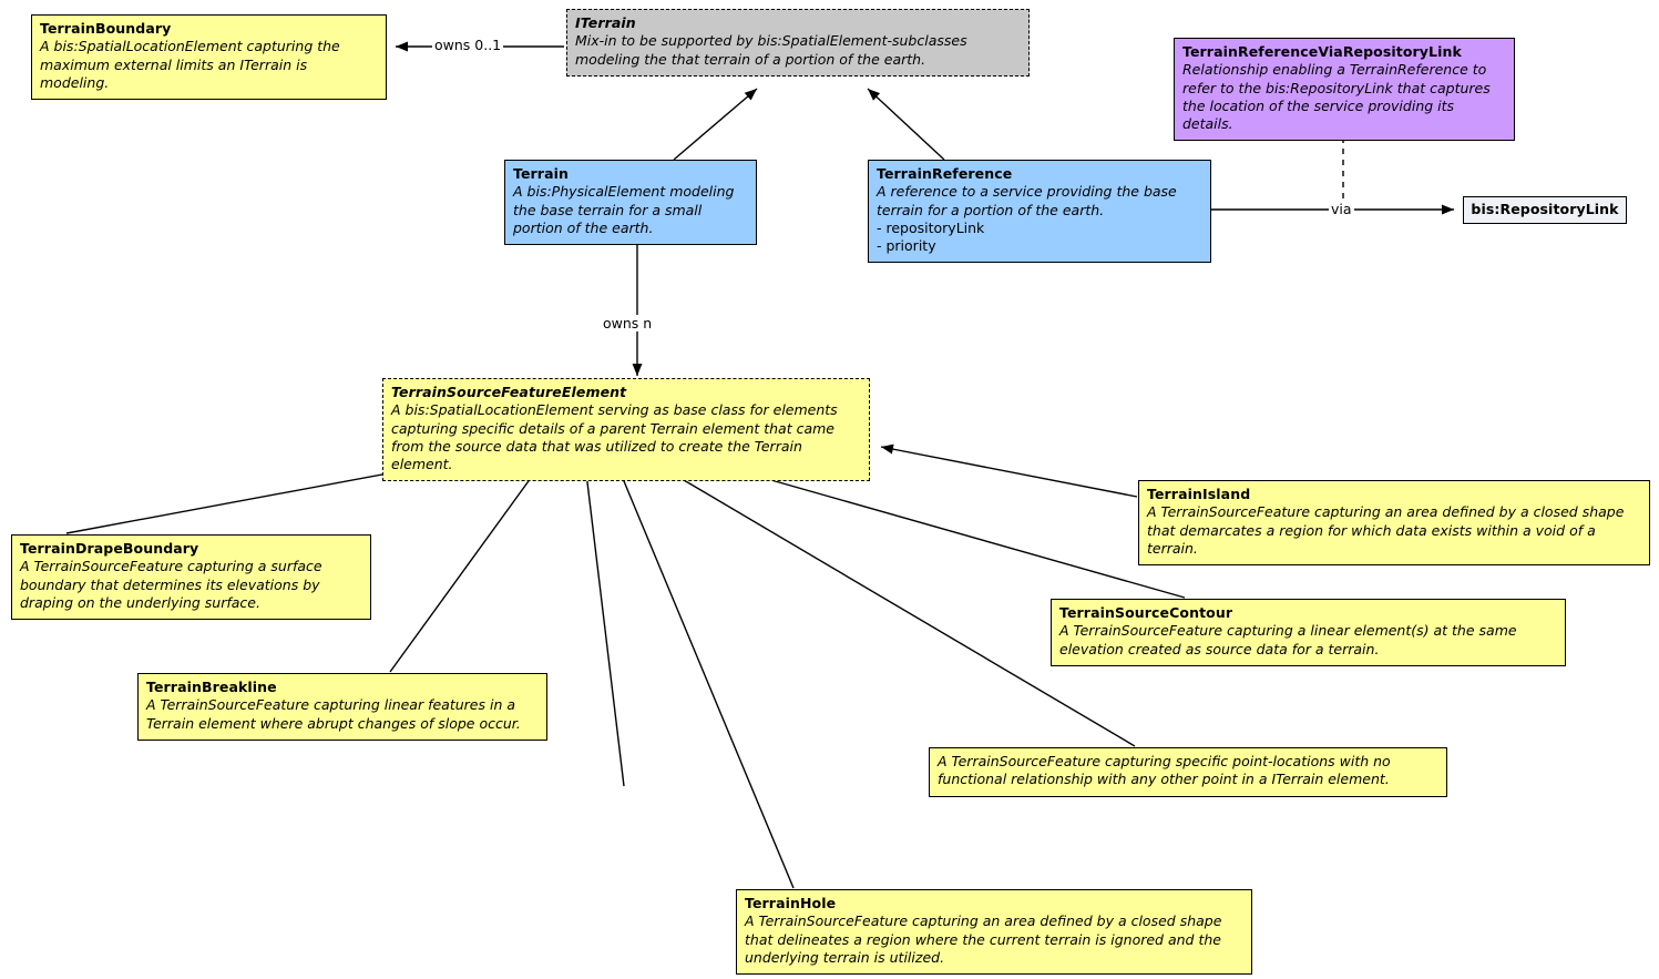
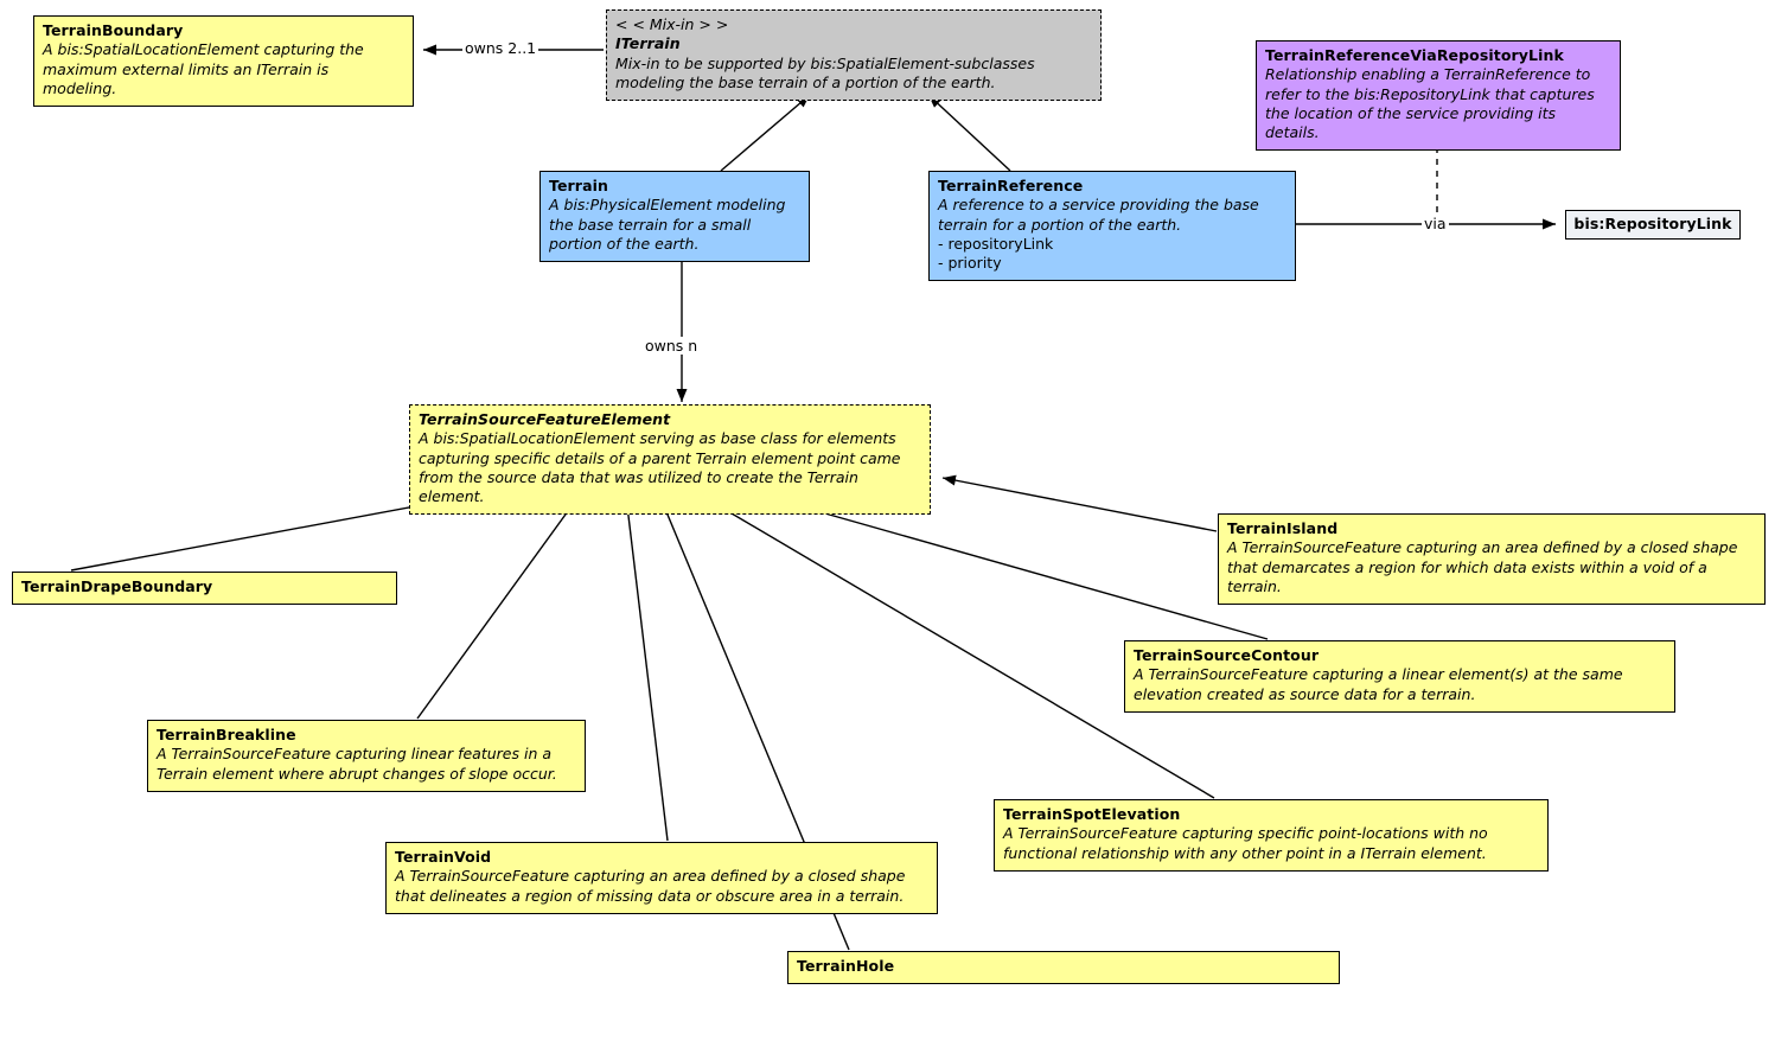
  TerrainBoundary
  A bis:SpatialLocationElement capturing the maximum external limits an ITerrain is modeling.
+ < < Mix-in > >
  ITerrain
- Mix-in to be supported by bis:SpatialElement-subclasses modeling the that terrain of a portion of the earth.
+ Mix-in to be supported by bis:SpatialElement-subclasses modeling the base terrain of a portion of the earth.
  Terrain
  A bis:PhysicalElement modeling the base terrain for a small portion of the earth.
  TerrainReference
  A reference to a service providing the base terrain for a portion of the earth.
  - repositoryLink
  - priority
  TerrainReferenceViaRepositoryLink
  Relationship enabling a TerrainReference to refer to the bis:RepositoryLink that captures the location of the service providing its details.
  bis:RepositoryLink
  TerrainSourceFeatureElement
- A bis:SpatialLocationElement serving as base class for elements capturing specific details of a parent Terrain element that came from the source data that was utilized to create the Terrain element.
+ A bis:SpatialLocationElement serving as base class for elements capturing specific details of a parent Terrain element point came from the source data that was utilized to create the Terrain element.
  TerrainIsland
  A TerrainSourceFeature capturing an area defined by a closed shape that demarcates a region for which data exists within a void of a terrain.
  TerrainDrapeBoundary
- A TerrainSourceFeature capturing a surface boundary that determines its elevations by draping on the underlying surface.
  TerrainSourceContour
  A TerrainSourceFeature capturing a linear element(s) at the same elevation created as source data for a terrain.
  TerrainBreakline
  A TerrainSourceFeature capturing linear features in a Terrain element where abrupt changes of slope occur.
+ TerrainSpotElevation
  A TerrainSourceFeature capturing specific point-locations with no functional relationship with any other point in a ITerrain element.
+ TerrainVoid
+ A TerrainSourceFeature capturing an area defined by a closed shape that delineates a region of missing data or obscure area in a terrain.
  TerrainHole
- A TerrainSourceFeature capturing an area defined by a closed shape that delineates a region where the current terrain is ignored and the underlying terrain is utilized.
- owns 0..1
+ owns 2..1
  owns n
  via
